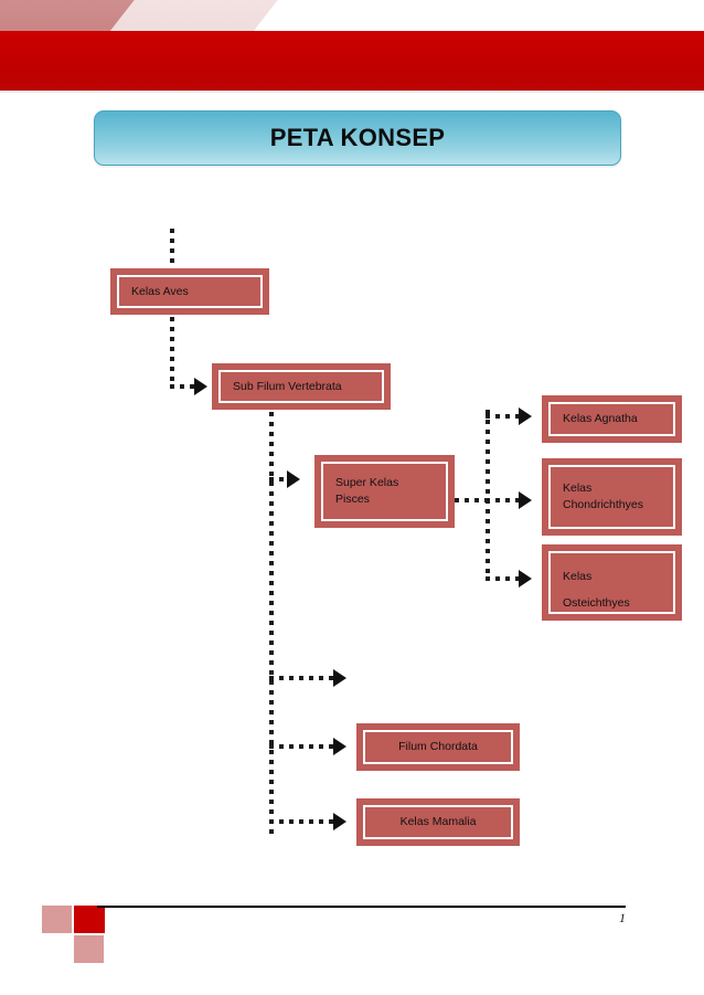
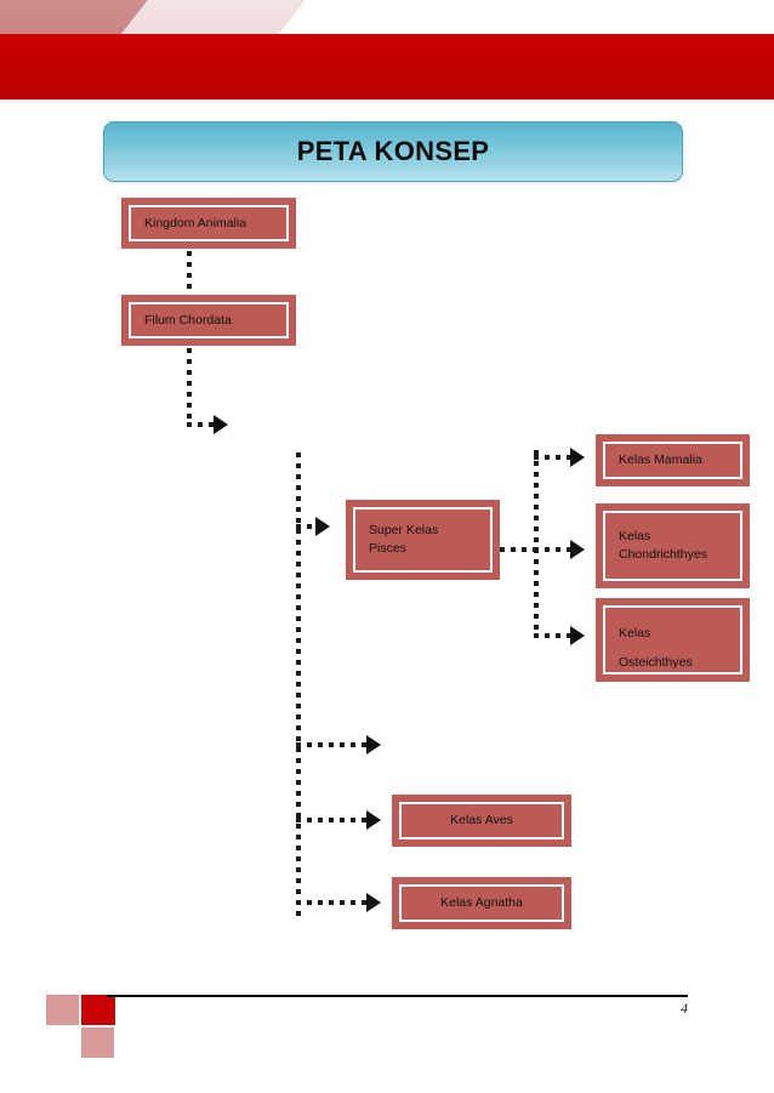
  PETA KONSEP
+ Kingdom Animalia
- Kelas Aves
+ Filum Chordata
- Sub Filum Vertebrata
  Super Kelas
  Pisces
- Kelas Agnatha
+ Kelas Mamalia
  Kelas
  Chondrichthyes
  Kelas
  Osteichthyes
- Filum Chordata
+ Kelas Aves
- Kelas Mamalia
+ Kelas Agnatha
- 1
+ 4
